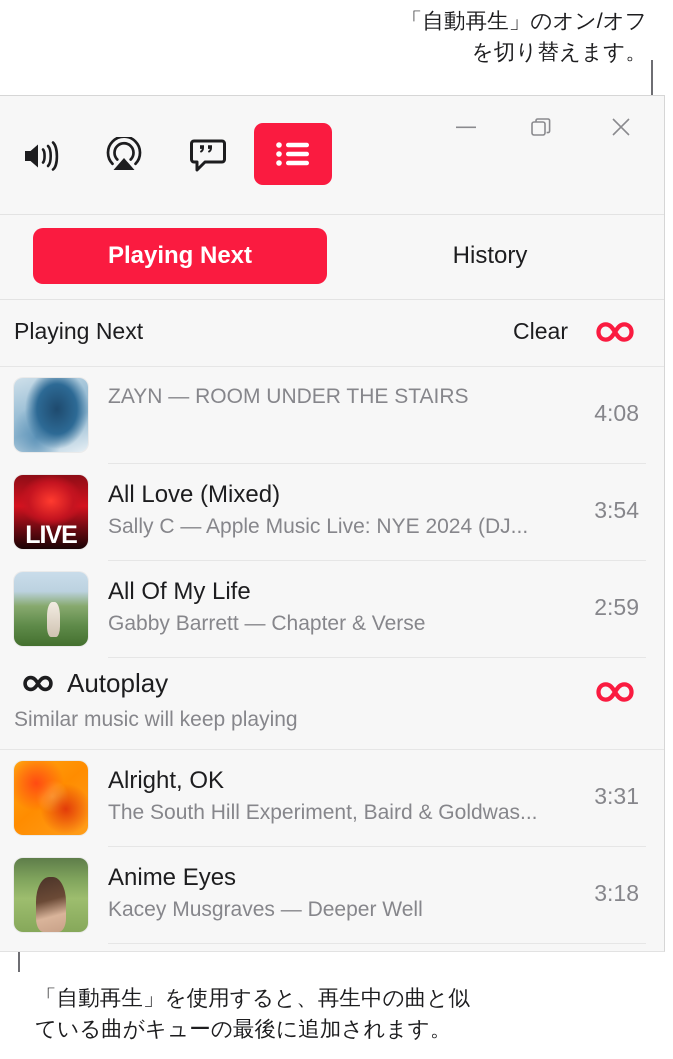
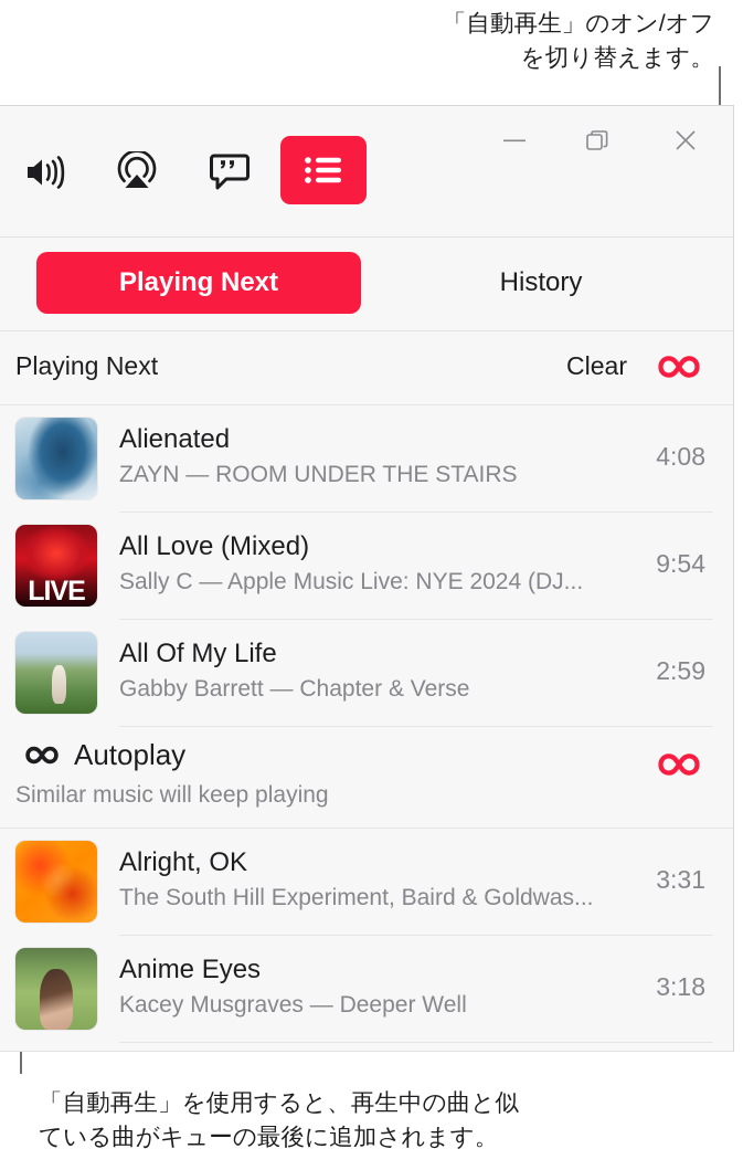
  「自動再生」のオン/オフ
  を切り替えます。
  Playing Next
  History
  Playing Next
  Clear
+ Alienated
  ZAYN — ROOM UNDER THE STAIRS
  4:08
  All Love (Mixed)
  Sally C — Apple Music Live: NYE 2024 (DJ...
- 3:54
+ 9:54
  All Of My Life
  Gabby Barrett — Chapter & Verse
  2:59
  Autoplay
  Similar music will keep playing
  Alright, OK
  The South Hill Experiment, Baird & Goldwas...
  3:31
  Anime Eyes
  Kacey Musgraves — Deeper Well
  3:18
  「自動再生」を使用すると、再生中の曲と似
  ている曲がキューの最後に追加されます。
